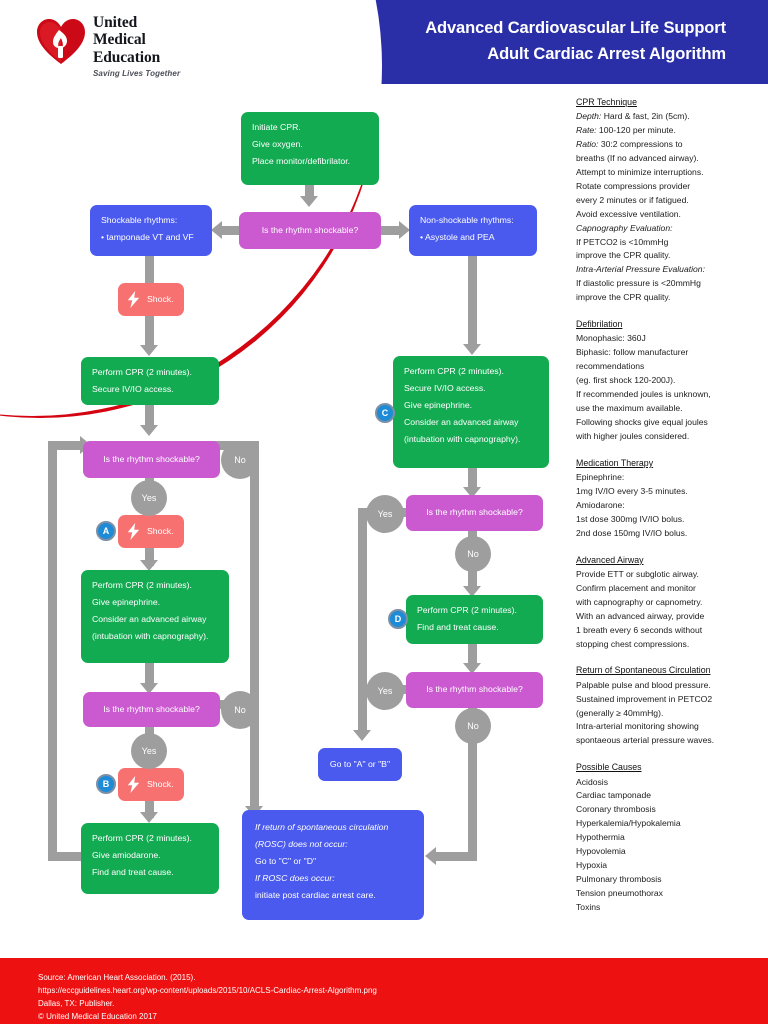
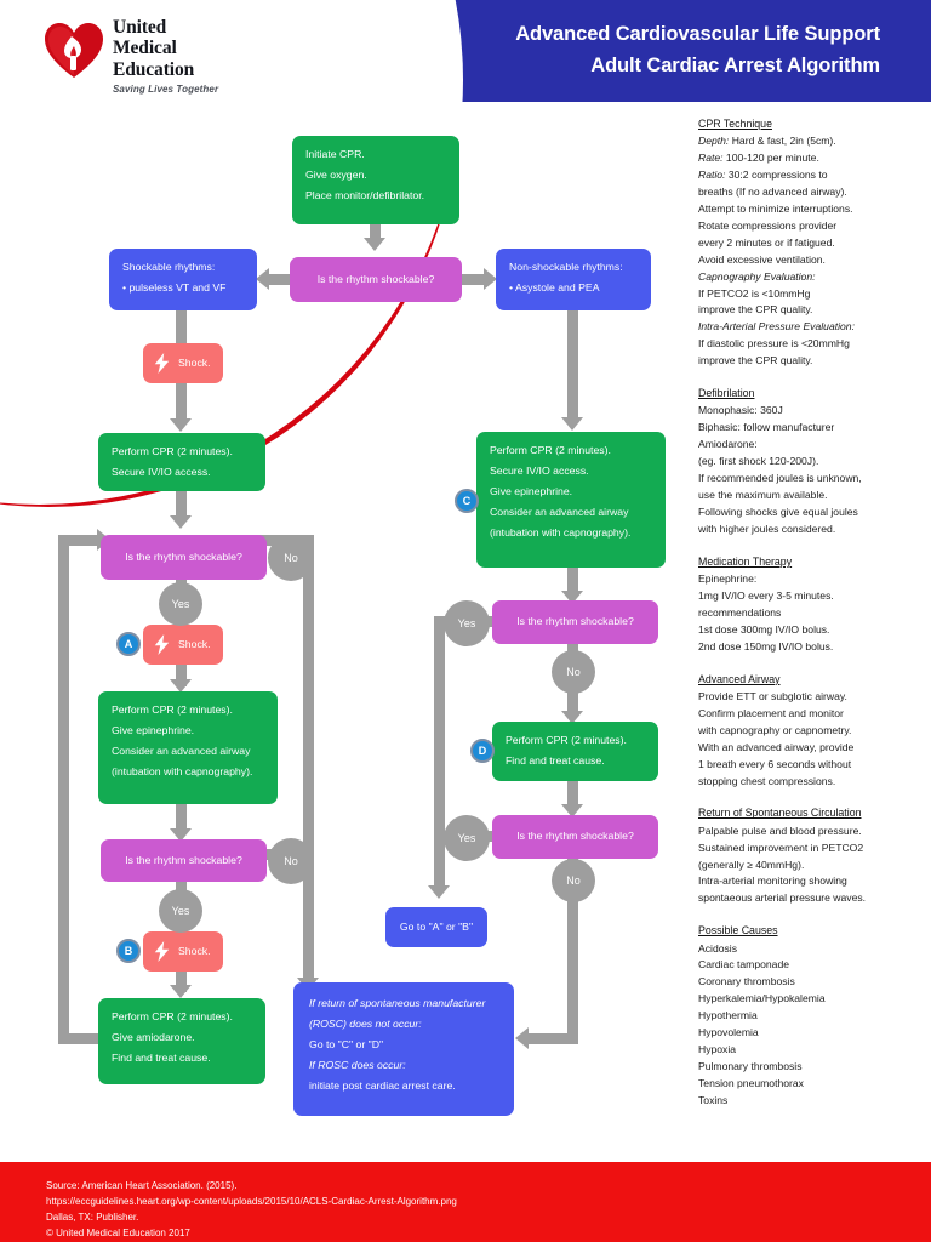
  Advanced Cardiovascular Life Support
  Adult Cardiac Arrest Algorithm
  United
  Medical
  Education
  Saving Lives Together
  Initiate CPR.
  Give oxygen.
  Place monitor/defibrilator.
  Is the rhythm shockable?
  Shockable rhythms:
- • tamponade VT and VF
+ • pulseless VT and VF
  Non-shockable rhythms:
  • Asystole and PEA
  Shock.
  Perform CPR (2 minutes).
  Secure IV/IO access.
  Is the rhythm shockable?
  Shock.
  A
  Perform CPR (2 minutes).
  Give epinephrine.
  Consider an advanced airway
  (intubation with capnography).
  Is the rhythm shockable?
  Shock.
  B
  Perform CPR (2 minutes).
  Give amiodarone.
  Find and treat cause.
  Perform CPR (2 minutes).
  Secure IV/IO access.
  Give epinephrine.
  Consider an advanced airway
  (intubation with capnography).
  C
  Is the rhythm shockable?
  Perform CPR (2 minutes).
  Find and treat cause.
  D
  Is the rhythm shockable?
  Go to "A" or "B"
- If return of spontaneous circulation
+ If return of spontaneous manufacturer
  (ROSC) does not occur:
  Go to "C" or "D"
  If ROSC does occur:
  initiate post cardiac arrest care.
  Yes
  No
  Yes
  No
  Yes
  No
  Yes
  No
  CPR Technique
  Depth: Hard & fast, 2in (5cm).
  Rate: 100-120 per minute.
  Ratio: 30:2 compressions to
  breaths (If no advanced airway).
  Attempt to minimize interruptions.
  Rotate compressions provider
  every 2 minutes or if fatigued.
  Avoid excessive ventilation.
  Capnography Evaluation:
  If PETCO2 is <10mmHg
  improve the CPR quality.
  Intra-Arterial Pressure Evaluation:
  If diastolic pressure is <20mmHg
  improve the CPR quality.
  Defibrilation
  Monophasic: 360J
  Biphasic: follow manufacturer
- recommendations
+ Amiodarone:
  (eg. first shock 120-200J).
  If recommended joules is unknown,
  use the maximum available.
  Following shocks give equal joules
  with higher joules considered.
  Medication Therapy
  Epinephrine:
  1mg IV/IO every 3-5 minutes.
- Amiodarone:
+ recommendations
  1st dose 300mg IV/IO bolus.
  2nd dose 150mg IV/IO bolus.
  Advanced Airway
  Provide ETT or subglotic airway.
  Confirm placement and monitor
  with capnography or capnometry.
  With an advanced airway, provide
  1 breath every 6 seconds without
  stopping chest compressions.
  Return of Spontaneous Circulation
  Palpable pulse and blood pressure.
  Sustained improvement in PETCO2
  (generally ≥ 40mmHg).
  Intra-arterial monitoring showing
  spontaeous arterial pressure waves.
  Possible Causes
  Acidosis
  Cardiac tamponade
  Coronary thrombosis
  Hyperkalemia/Hypokalemia
  Hypothermia
  Hypovolemia
  Hypoxia
  Pulmonary thrombosis
  Tension pneumothorax
  Toxins
  Source: American Heart Association. (2015).
  https://eccguidelines.heart.org/wp-content/uploads/2015/10/ACLS-Cardiac-Arrest-Algorithm.png
  Dallas, TX: Publisher.
  © United Medical Education 2017
